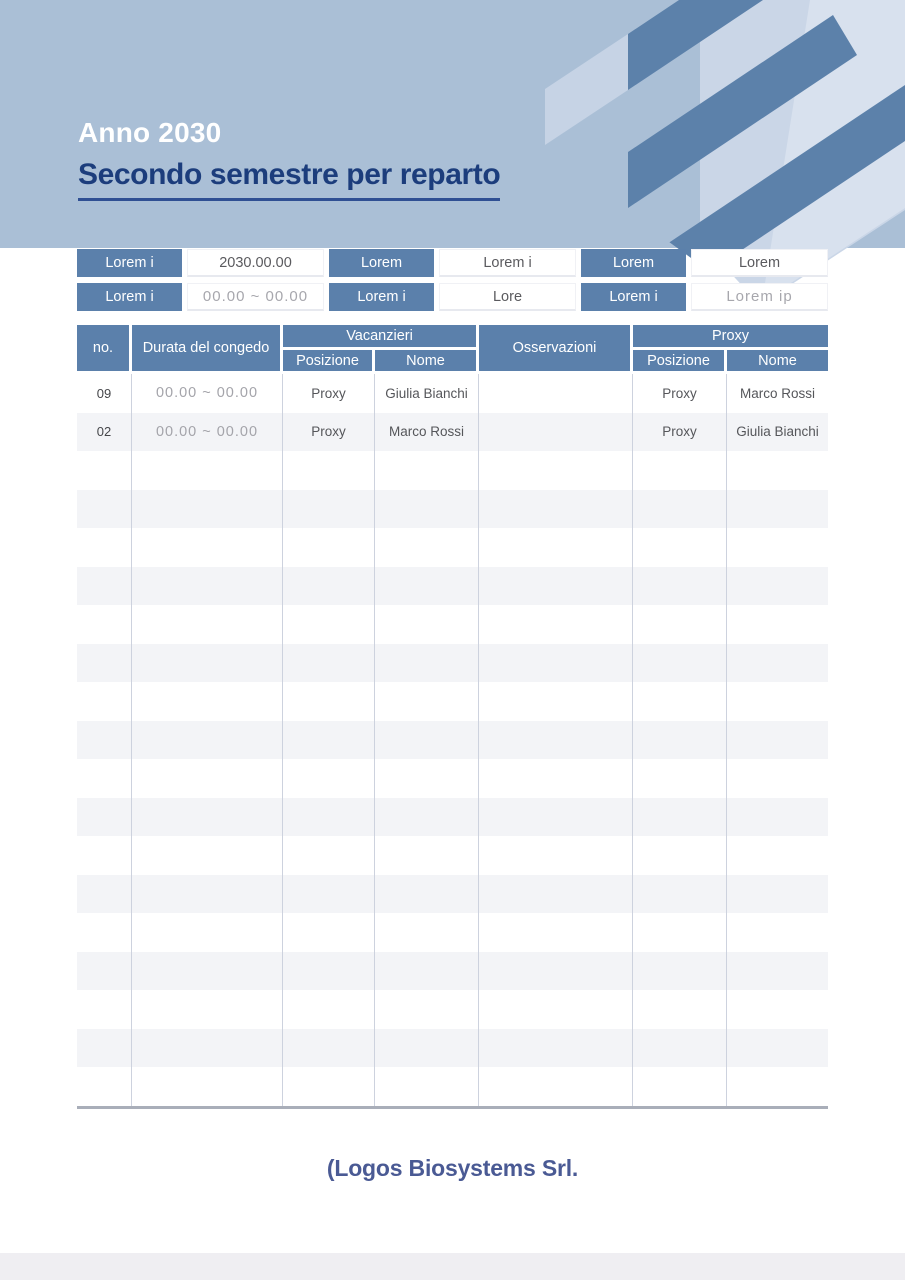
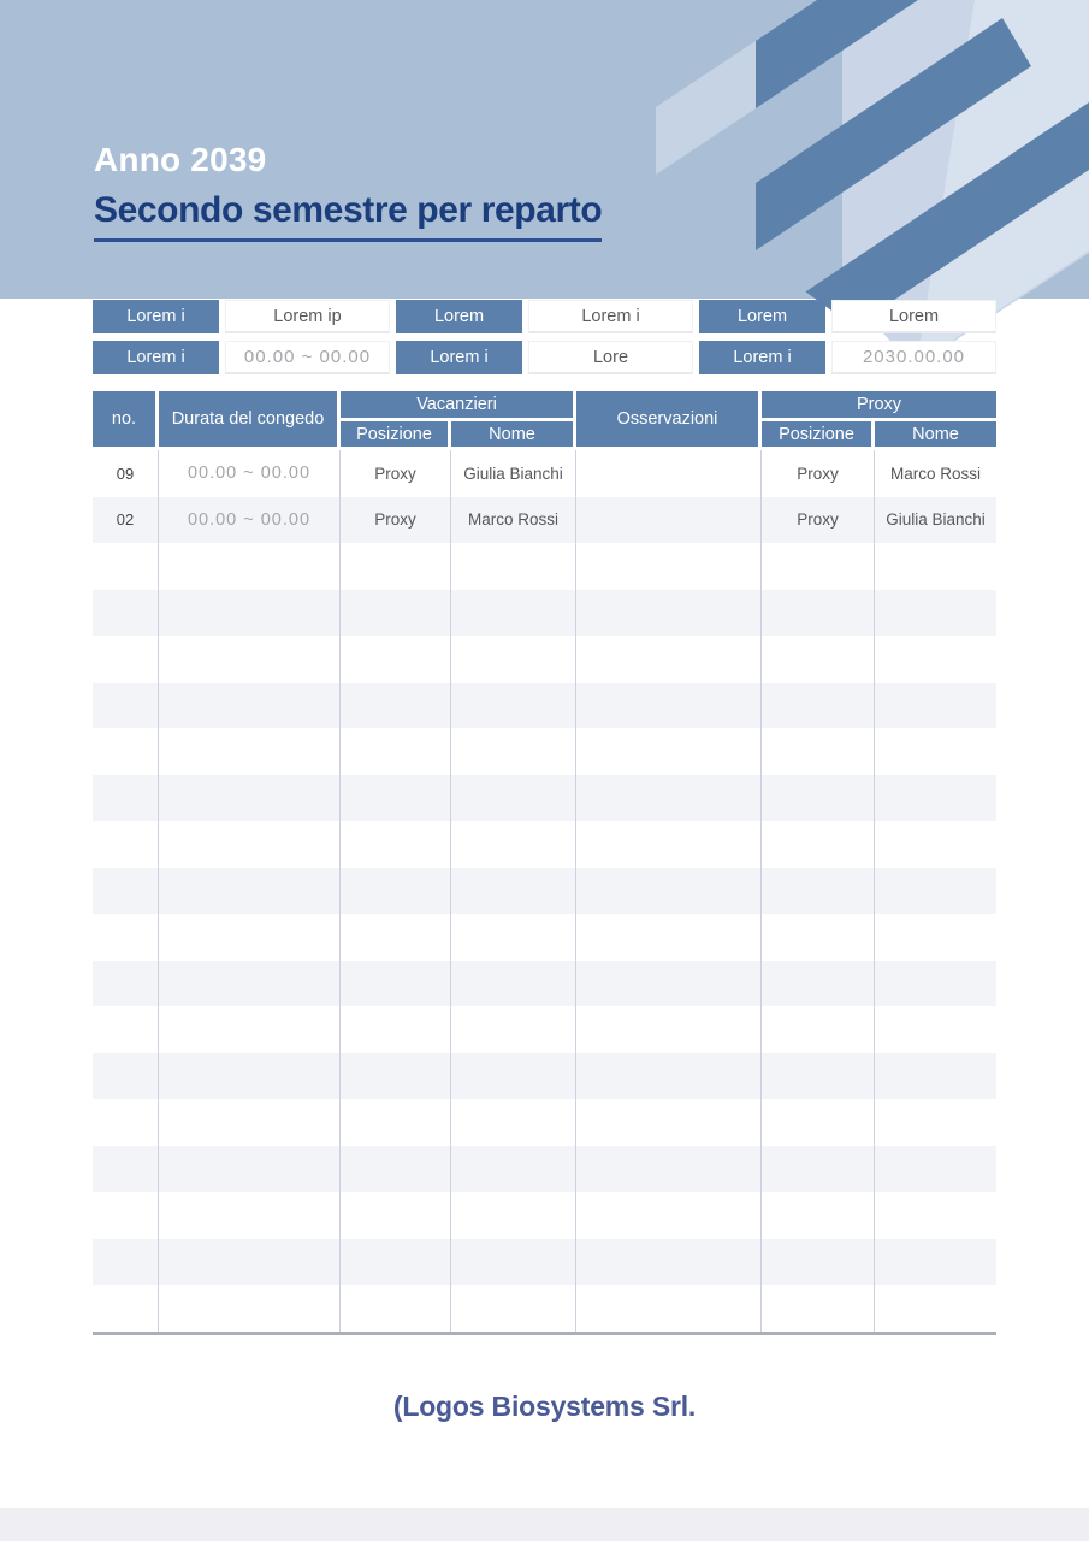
- Anno 2030
+ Anno 2039
  Secondo semestre per reparto
  Lorem i
- 2030.00.00
+ Lorem ip
  Lorem
  Lorem i
  Lorem
  Lorem
  Lorem i
  00.00 ~ 00.00
  Lorem i
  Lore
  Lorem i
- Lorem ip
+ 2030.00.00
  no.	Durata del congedo	Vacanzieri	Osservazioni	Proxy
  Posizione	Nome	Posizione	Nome
  09	00.00 ~ 00.00	Proxy	Giulia Bianchi		Proxy	Marco Rossi
  02	00.00 ~ 00.00	Proxy	Marco Rossi		Proxy	Giulia Bianchi
  (Logos Biosystems Srl.
